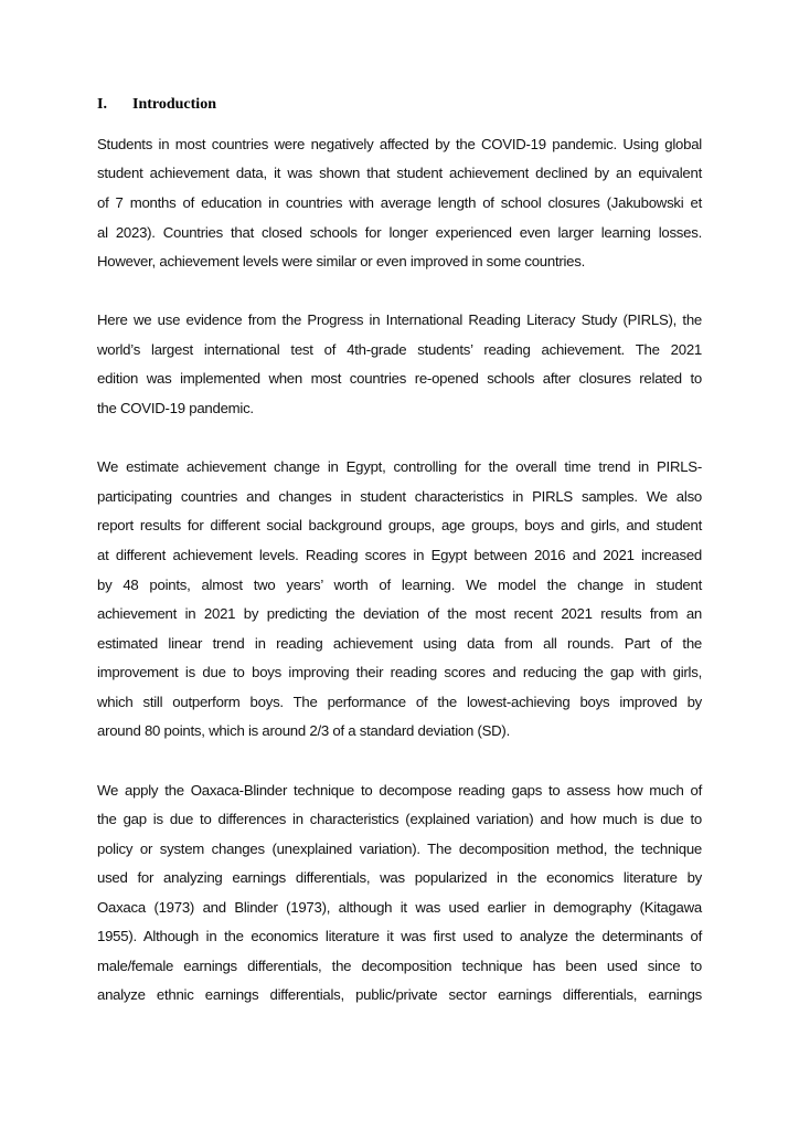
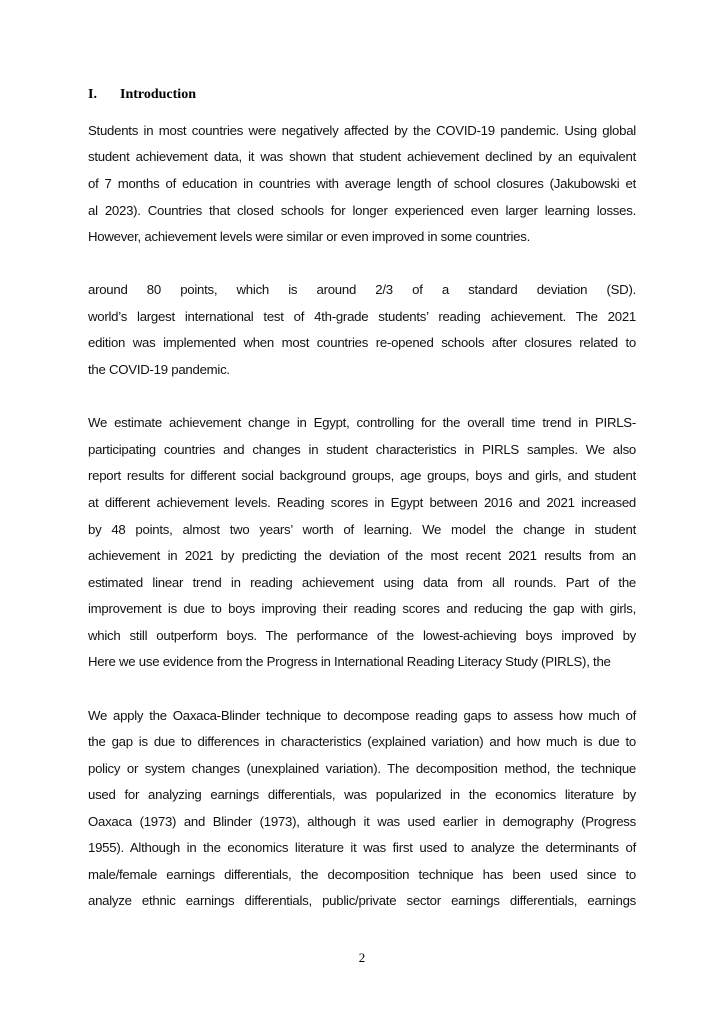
  I. Introduction
  Students in most countries were negatively affected by the COVID-19 pandemic. Using global
  student achievement data, it was shown that student achievement declined by an equivalent
  of 7 months of education in countries with average length of school closures (Jakubowski et
  al 2023). Countries that closed schools for longer experienced even larger learning losses.
  However, achievement levels were similar or even improved in some countries.
- Here we use evidence from the Progress in International Reading Literacy Study (PIRLS), the
+ around 80 points, which is around 2/3 of a standard deviation (SD).
  world’s largest international test of 4th-grade students’ reading achievement. The 2021
  edition was implemented when most countries re-opened schools after closures related to
  the COVID-19 pandemic.
  We estimate achievement change in Egypt, controlling for the overall time trend in PIRLS-
  participating countries and changes in student characteristics in PIRLS samples. We also
  report results for different social background groups, age groups, boys and girls, and student
  at different achievement levels. Reading scores in Egypt between 2016 and 2021 increased
  by 48 points, almost two years’ worth of learning. We model the change in student
  achievement in 2021 by predicting the deviation of the most recent 2021 results from an
  estimated linear trend in reading achievement using data from all rounds. Part of the
  improvement is due to boys improving their reading scores and reducing the gap with girls,
  which still outperform boys. The performance of the lowest-achieving boys improved by
- around 80 points, which is around 2/3 of a standard deviation (SD).
+ Here we use evidence from the Progress in International Reading Literacy Study (PIRLS), the
  We apply the Oaxaca-Blinder technique to decompose reading gaps to assess how much of
  the gap is due to differences in characteristics (explained variation) and how much is due to
  policy or system changes (unexplained variation). The decomposition method, the technique
  used for analyzing earnings differentials, was popularized in the economics literature by
- Oaxaca (1973) and Blinder (1973), although it was used earlier in demography (Kitagawa
+ Oaxaca (1973) and Blinder (1973), although it was used earlier in demography (Progress
  1955). Although in the economics literature it was first used to analyze the determinants of
  male/female earnings differentials, the decomposition technique has been used since to
  analyze ethnic earnings differentials, public/private sector earnings differentials, earnings
+ 2
